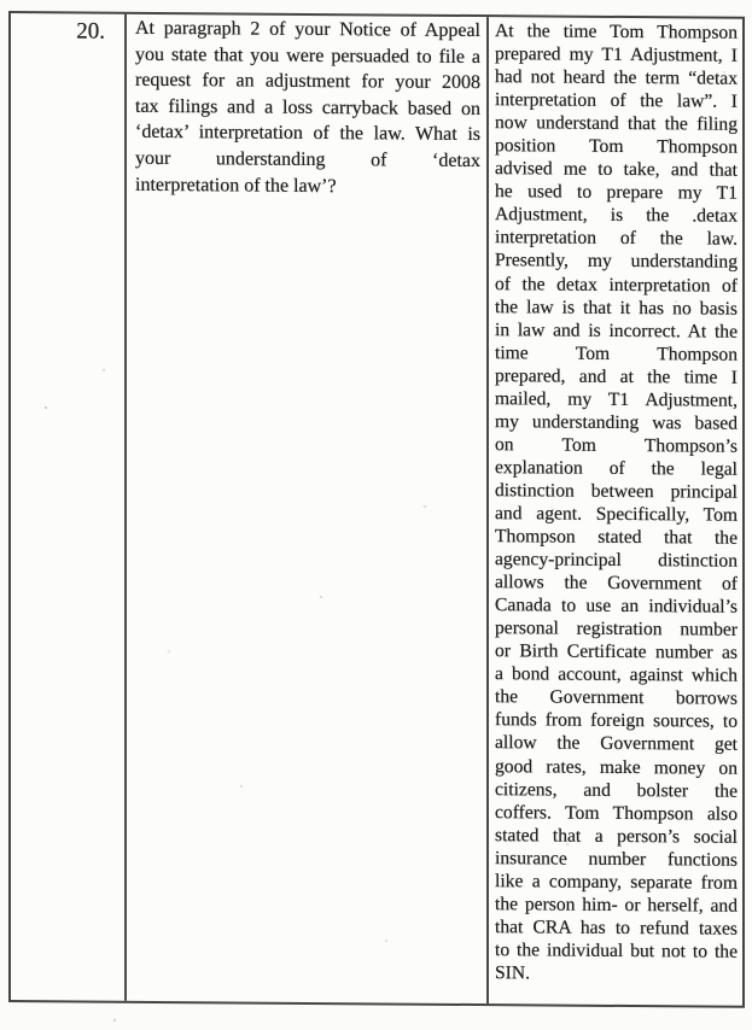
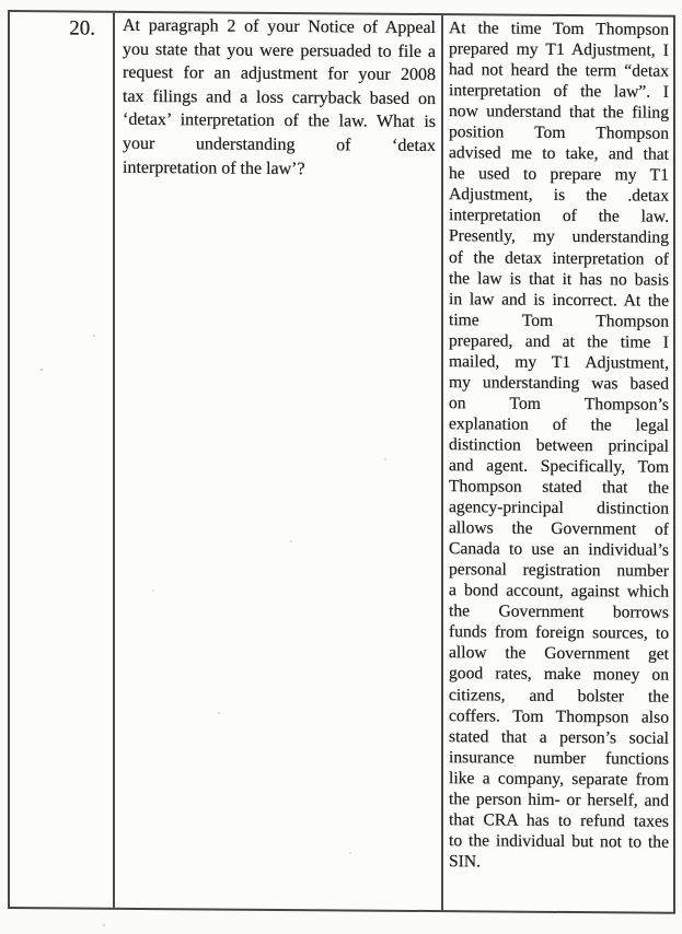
  20.
  At paragraph 2 of your Notice of Appeal
  you state that you were persuaded to file a
  request for an adjustment for your 2008
  tax filings and a loss carryback based on
  ‘detax’ interpretation of the law. What is
  your understanding of ‘detax
  interpretation of the law’?
  At the time Tom Thompson
  prepared my T1 Adjustment, I
  had not heard the term “detax
  interpretation of the law”. I
  now understand that the filing
  position Tom Thompson
  advised me to take, and that
  he used to prepare my T1
  Adjustment, is the .detax
  interpretation of the law.
  Presently, my understanding
  of the detax interpretation of
  the law is that it has no basis
  in law and is incorrect. At the
  time Tom Thompson
  prepared, and at the time I
  mailed, my T1 Adjustment,
  my understanding was based
  on Tom Thompson’s
  explanation of the legal
  distinction between principal
  and agent. Specifically, Tom
  Thompson stated that the
  agency-principal distinction
  allows the Government of
  Canada to use an individual’s
  personal registration number
- or Birth Certificate number as
  a bond account, against which
  the Government borrows
  funds from foreign sources, to
  allow the Government get
  good rates, make money on
  citizens, and bolster the
  coffers. Tom Thompson also
  stated that a person’s social
  insurance number functions
  like a company, separate from
  the person him- or herself, and
  that CRA has to refund taxes
  to the individual but not to the
  SIN.
